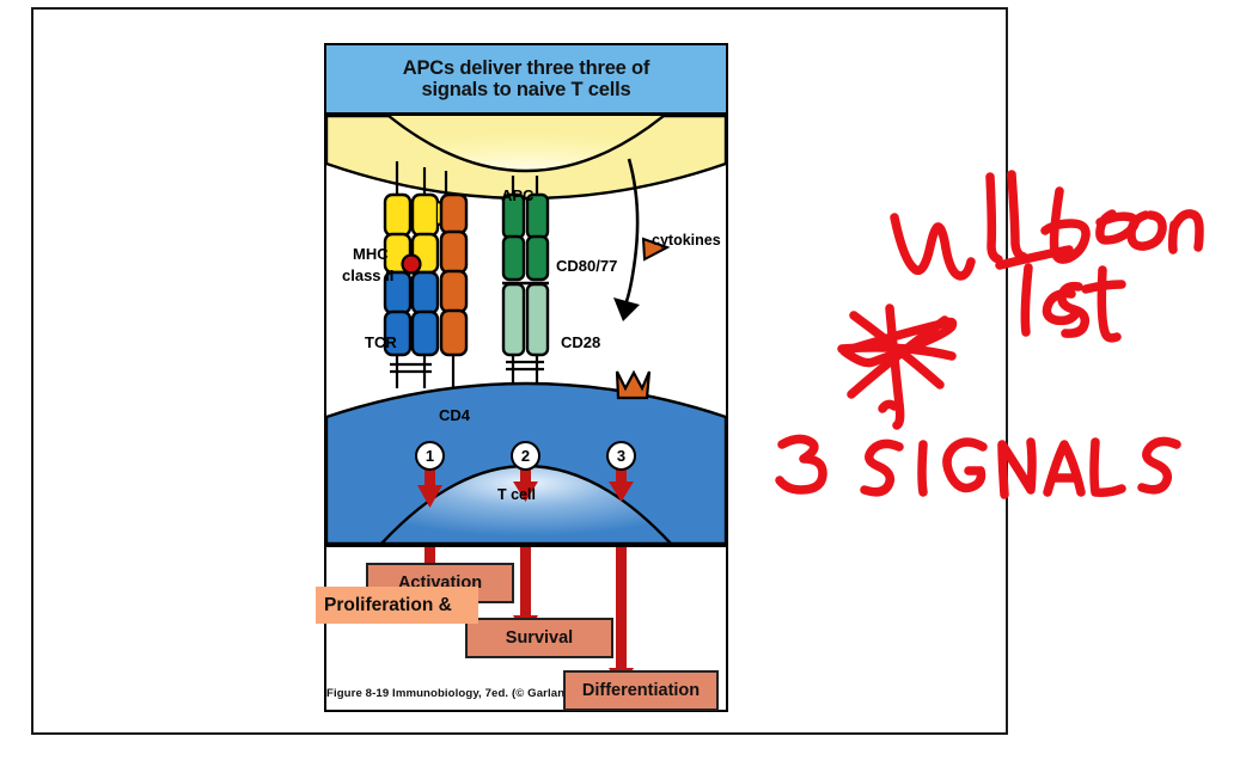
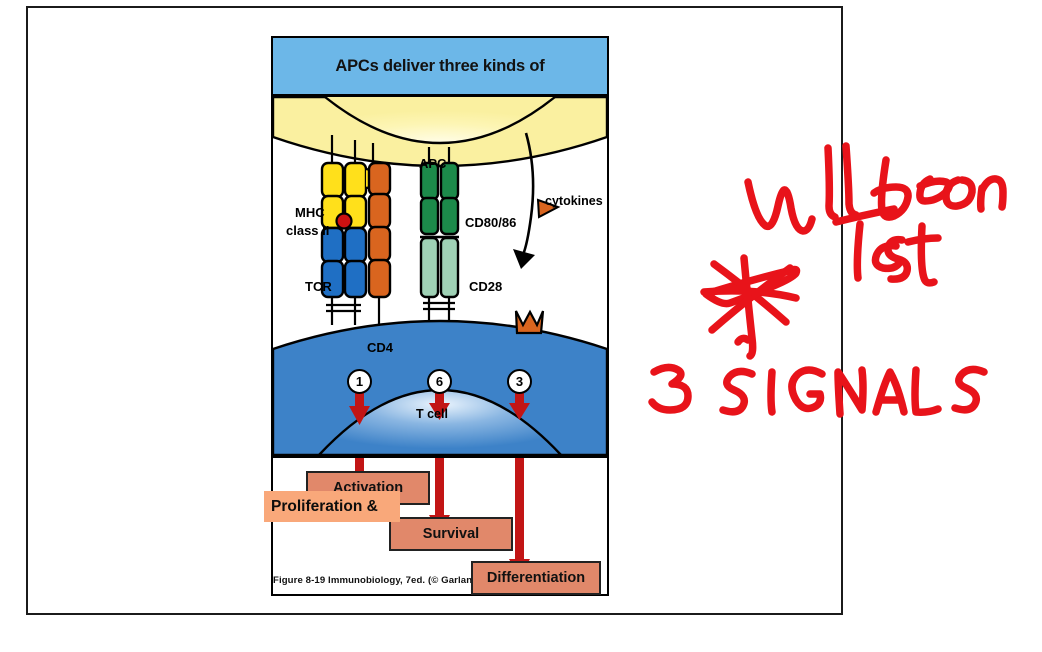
- APCs deliver three three of
+ APCs deliver three kinds of
- signals to naive T cells
  APC
  MHC
  class II
  TCR
  CD4
- CD80/77
+ CD80/86
  CD28
  cytokines
  T cell
  1
- 2
+ 6
  3
  Activation
  Survival
  Differentiation
  Proliferation &
  Figure 8-19 Immunobiology, 7ed. (© Garlan
